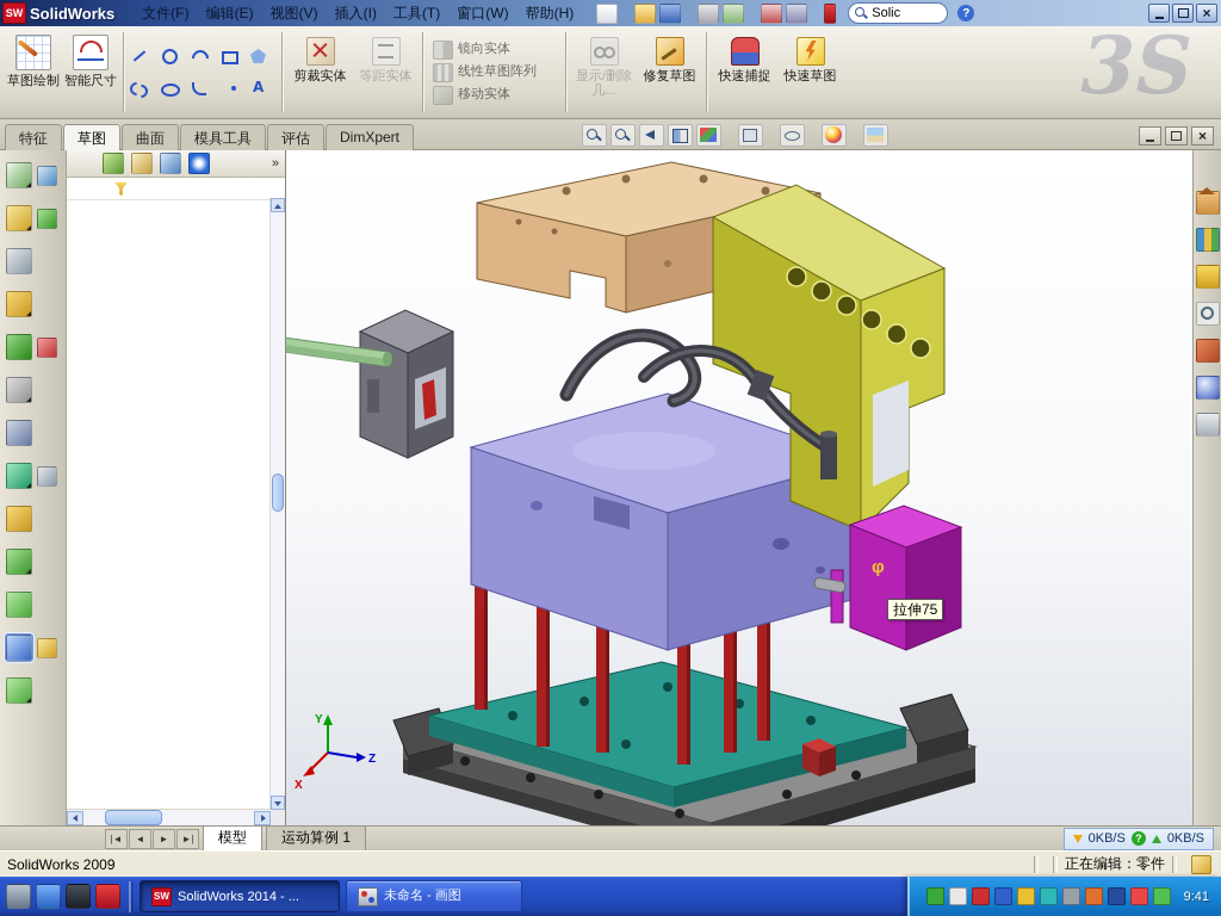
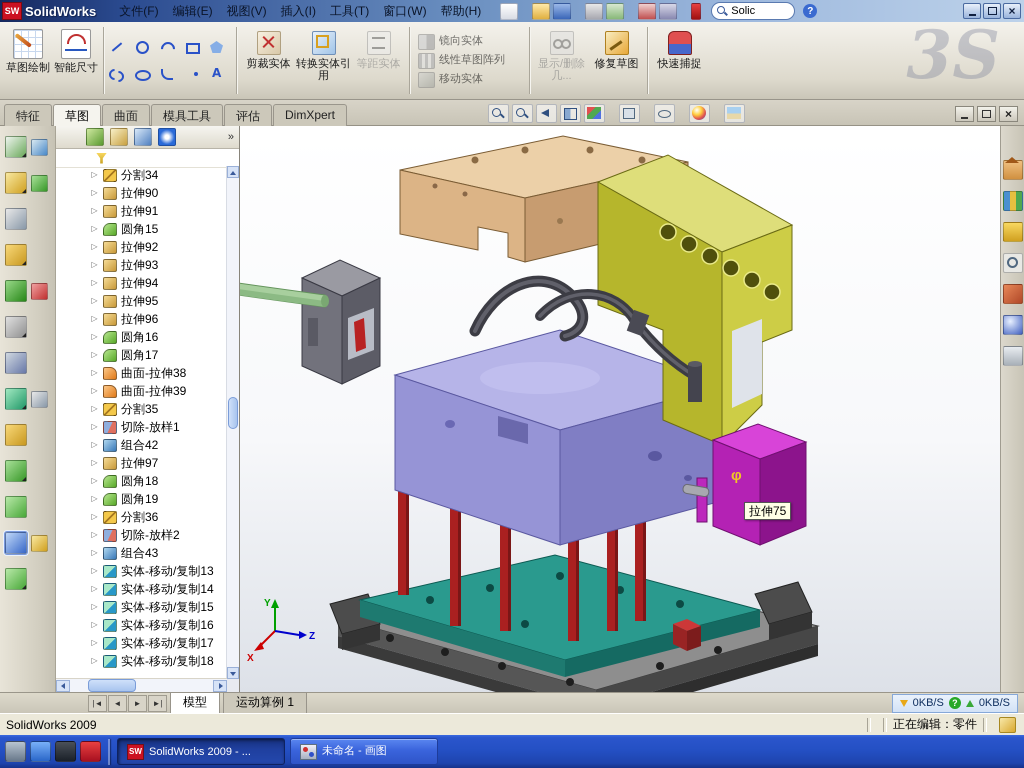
  SW
  SolidWorks
  文件(F)
  编辑(E)
  视图(V)
  插入(I)
  工具(T)
  窗口(W)
  帮助(H)
  Solic
  草图绘制
  智能尺寸
  剪裁实体
+ 转换实体引用
  等距实体
  镜向实体
  线性草图阵列
  移动实体
  显示/删除几...
  修复草图
  快速捕捉
- 快速草图
  3S
  特征
  草图
  曲面
  模具工具
  评估
  DimXpert
+ 分割34
+ 拉伸90
+ 拉伸91
+ 圆角15
+ 拉伸92
+ 拉伸93
+ 拉伸94
+ 拉伸95
+ 拉伸96
+ 圆角16
+ 圆角17
+ 曲面-拉伸38
+ 曲面-拉伸39
+ 分割35
+ 切除-放样1
+ 组合42
+ 拉伸97
+ 圆角18
+ 圆角19
+ 分割36
+ 切除-放样2
+ 组合43
+ 实体-移动/复制13
+ 实体-移动/复制14
+ 实体-移动/复制15
+ 实体-移动/复制16
+ 实体-移动/复制17
+ 实体-移动/复制18
  φ
  Y
  X
  Z
  拉伸75
  模型
  运动算例 1
  0KB/S
  0KB/S
  SolidWorks 2009
  正在编辑：零件
  SW
- SolidWorks 2014 - ...
+ SolidWorks 2009 - ...
  未命名 - 画图
- 9:41
